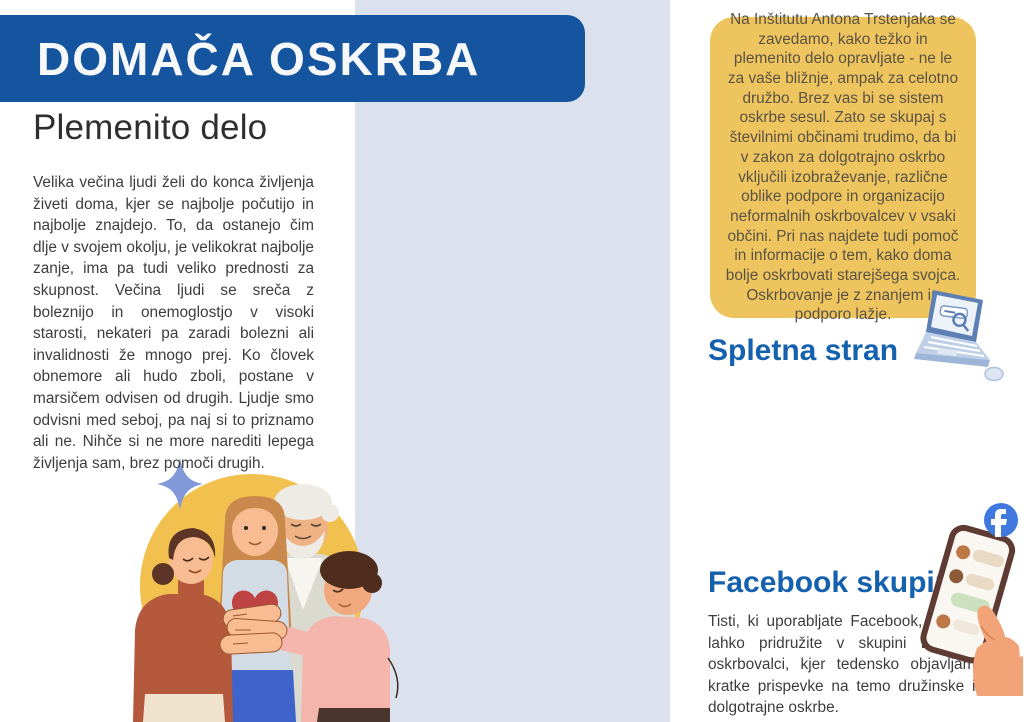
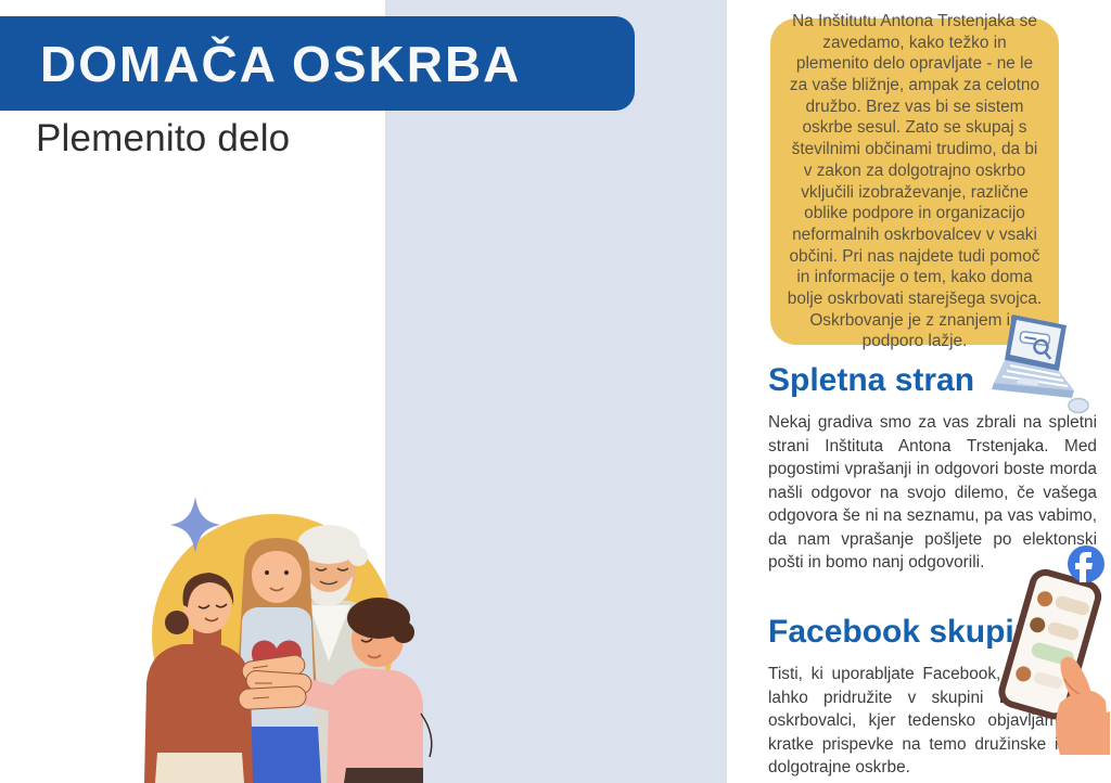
  DOMAČA OSKRBA
  Plemenito delo
- Velika večina ljudi želi do konca življenja živeti doma, kjer se najbolje počutijo in najbolje znajdejo. To, da ostanejo čim dlje v svojem okolju, je velikokrat najbolje zanje, ima pa tudi veliko prednosti za skupnost. Večina ljudi se sreča z boleznijo in onemoglostjo v visoki starosti, nekateri pa zaradi bolezni ali invalidnosti že mnogo prej. Ko človek obnemore ali hudo zboli, postane v marsičem odvisen od drugih. Ljudje smo odvisni med seboj, pa naj si to priznamo ali ne. Nihče si ne more narediti lepega življenja sam, brez pomoči drugih.
  Na Inštitutu Antona Trstenjaka se zavedamo, kako težko in plemenito delo opravljate - ne le za vaše bližnje, ampak za celotno družbo. Brez vas bi se sistem oskrbe sesul. Zato se skupaj s številnimi občinami trudimo, da bi v zakon za dolgotrajno oskrbo vključili izobraževanje, različne oblike podpore in organizacijo neformalnih oskrbovalcev v vsaki občini. Pri nas najdete tudi pomoč in informacije o tem, kako doma bolje oskrbovati starejšega svojca. Oskrbovanje je z znanjem i podporo lažje.
  Spletna stran
+ Nekaj gradiva smo za vas zbrali na spletni strani Inštituta Antona Trstenjaka. Med pogostimi vprašanji in odgovori boste morda našli odgovor na svojo dilemo, če vašega odgovora še ni na seznamu, pa vas vabimo, da nam vprašanje pošljete po elektonski pošti in bomo nanj odgovorili.
  Facebook skupi
  Tisti, ki uporabljate Facebook, lahko pridružite v skupini oskrbovalci, kjer tedensko objavljam kratke prispevke na temo družinske i dolgotrajne oskrbe.
